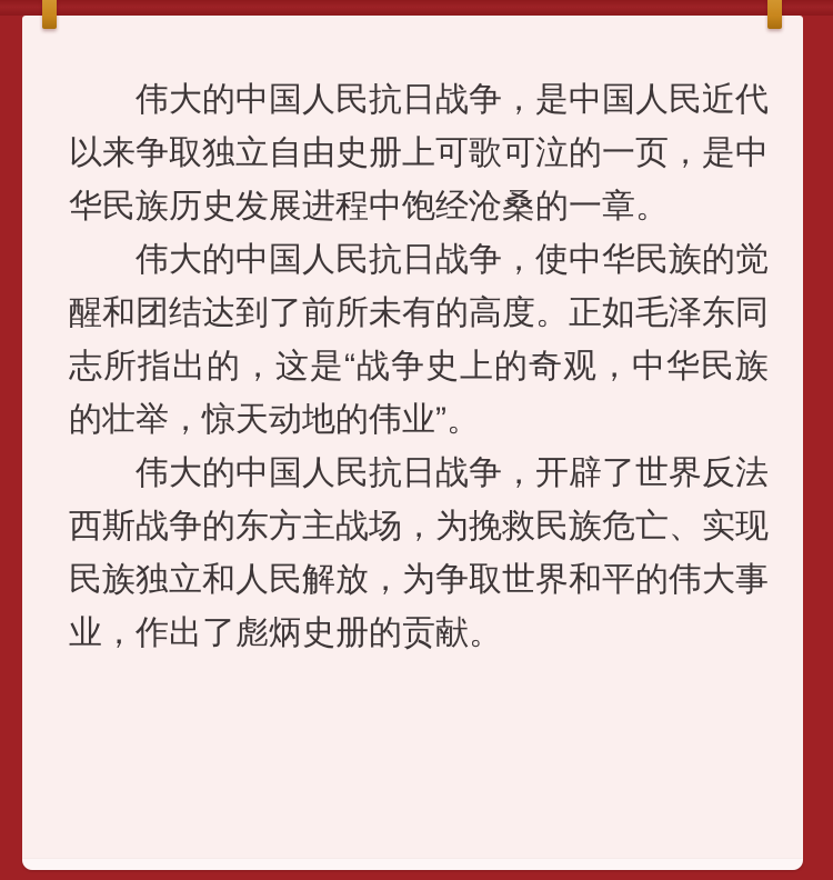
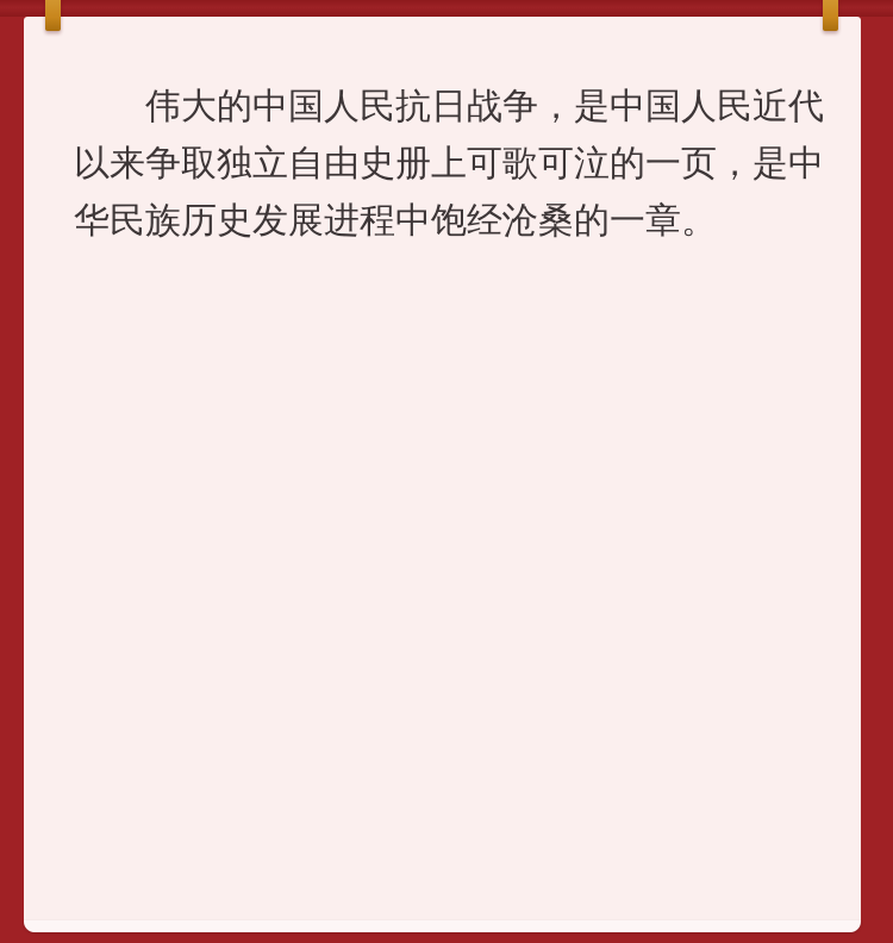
  伟大的中国人民抗日战争，是中国人民近代以来争取独立自由史册上可歌可泣的一页，是中华民族历史发展进程中饱经沧桑的一章。
- 伟大的中国人民抗日战争，使中华民族的觉醒和团结达到了前所未有的高度。正如毛泽东同志所指出的，这是“战争史上的奇观，中华民族的壮举，惊天动地的伟业”。
- 伟大的中国人民抗日战争，开辟了世界反法西斯战争的东方主战场，为挽救民族危亡、实现民族独立和人民解放，为争取世界和平的伟大事业，作出了彪炳史册的贡献。
